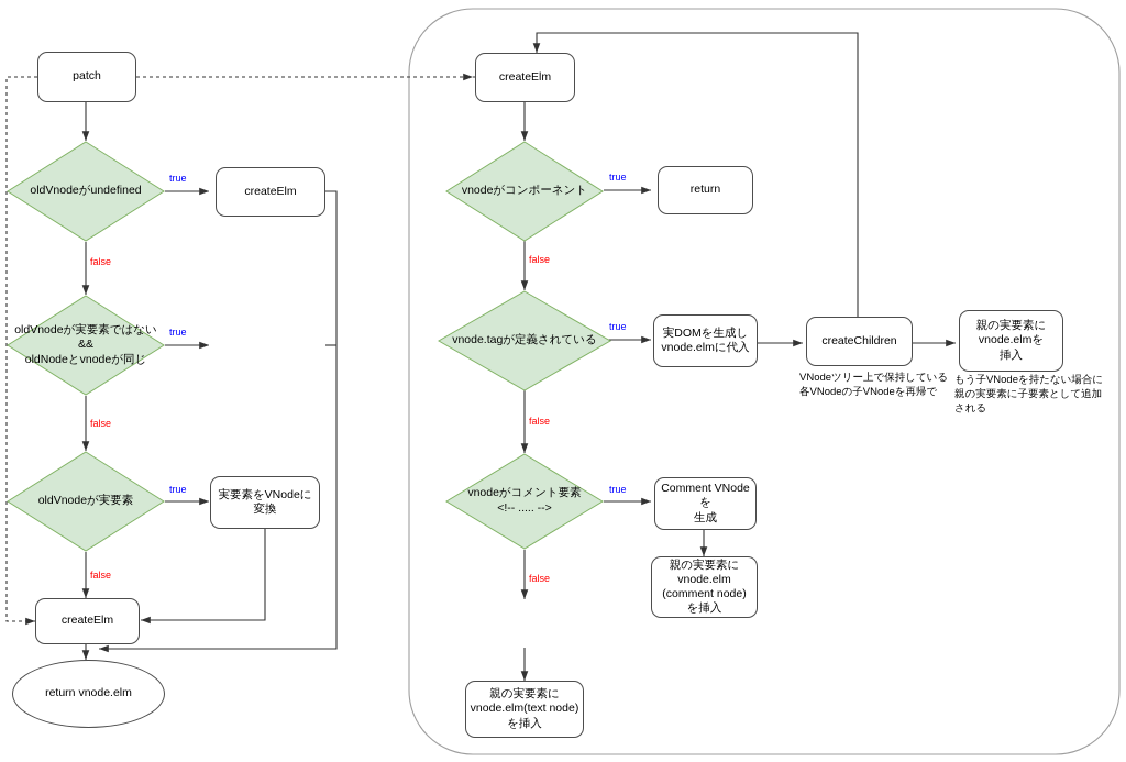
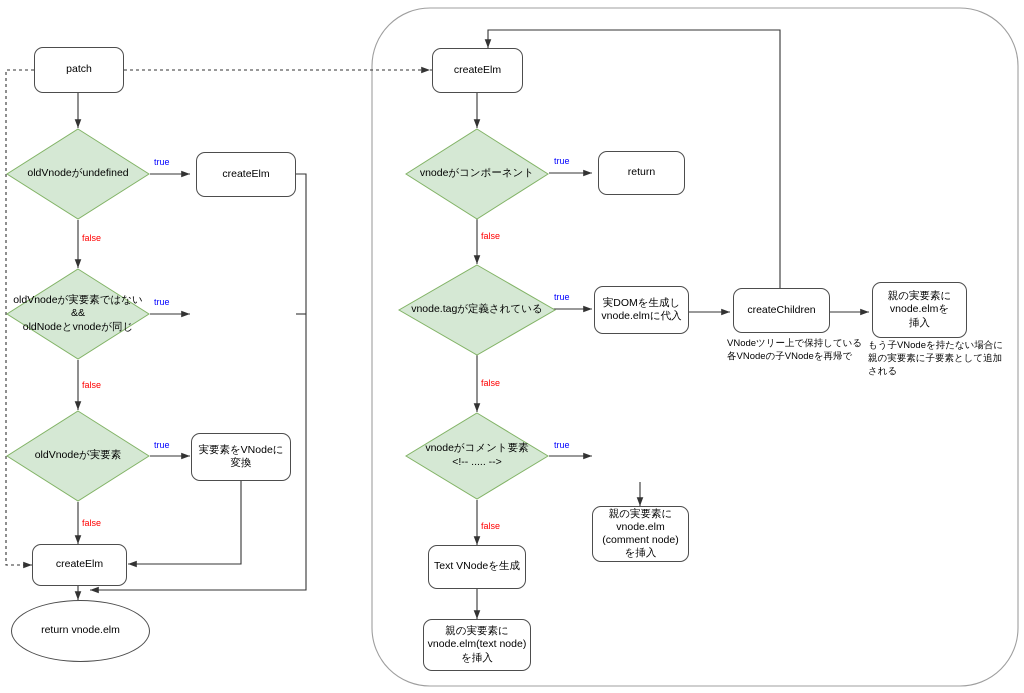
  patch
  oldVnodeがundefined
  createElm
  oldVnodeが実要素ではない
  &&
  oldNodeとvnodeが同じ
  oldVnodeが実要素
  実要素をVNodeに
  変換
  createElm
  return vnode.elm
  true
  false
  true
  false
  true
  false
  createElm
  vnodeがコンポーネント
  return
  vnode.tagが定義されている
  実DOMを生成し
  vnode.elmに代入
  createChildren
  VNodeツリー上で保持している
  各VNodeの子VNodeを再帰で
  親の実要素に
  vnode.elmを
  挿入
  もう子VNodeを持たない場合に
  親の実要素に子要素として追加
  される
  vnodeがコメント要素
  <!-- ..... -->
- Comment VNodeを
- 生成
  親の実要素に
  vnode.elm
  (comment node)
  を挿入
+ Text VNodeを生成
  親の実要素に
  vnode.elm(text node)
  を挿入
  true
  false
  true
  false
  true
  false
